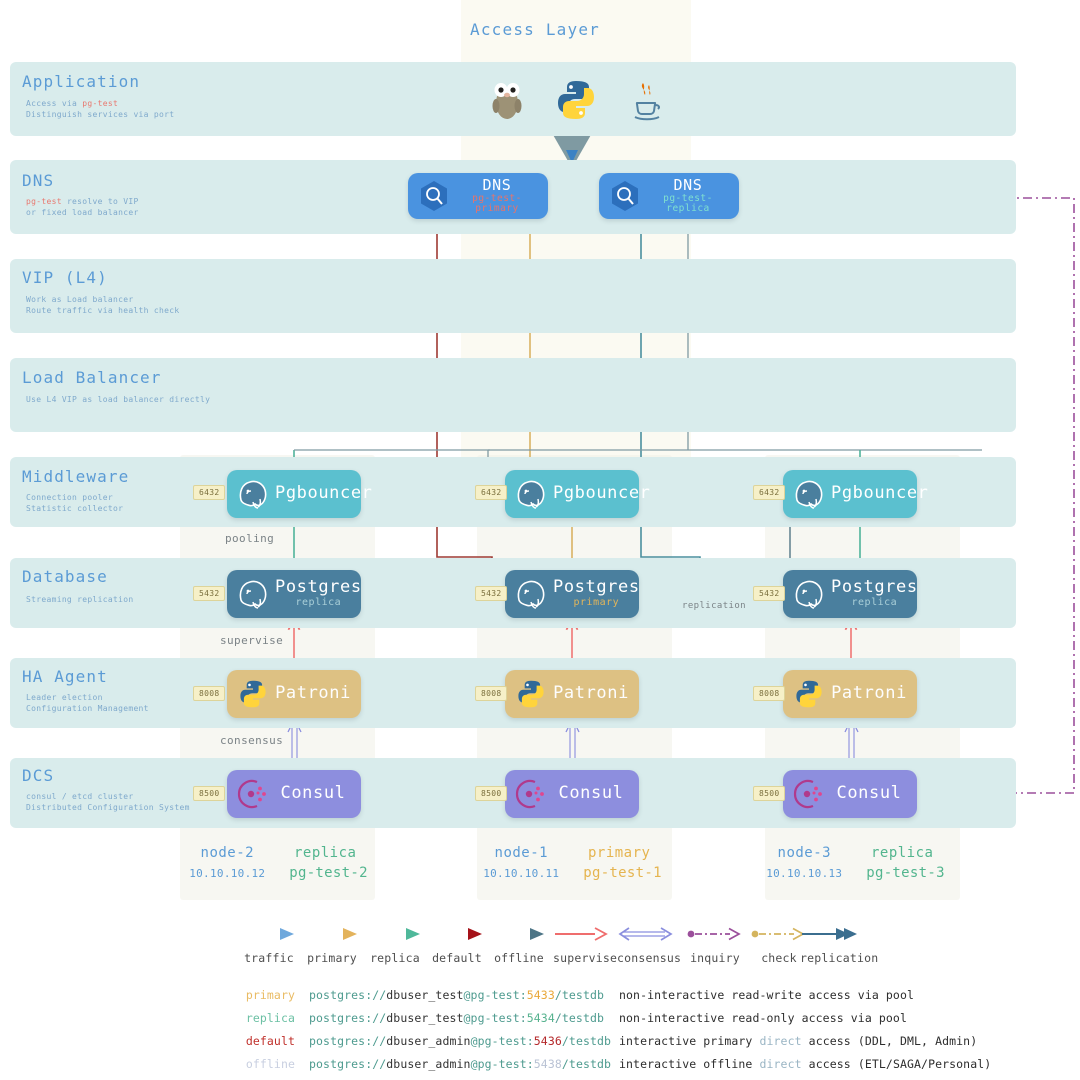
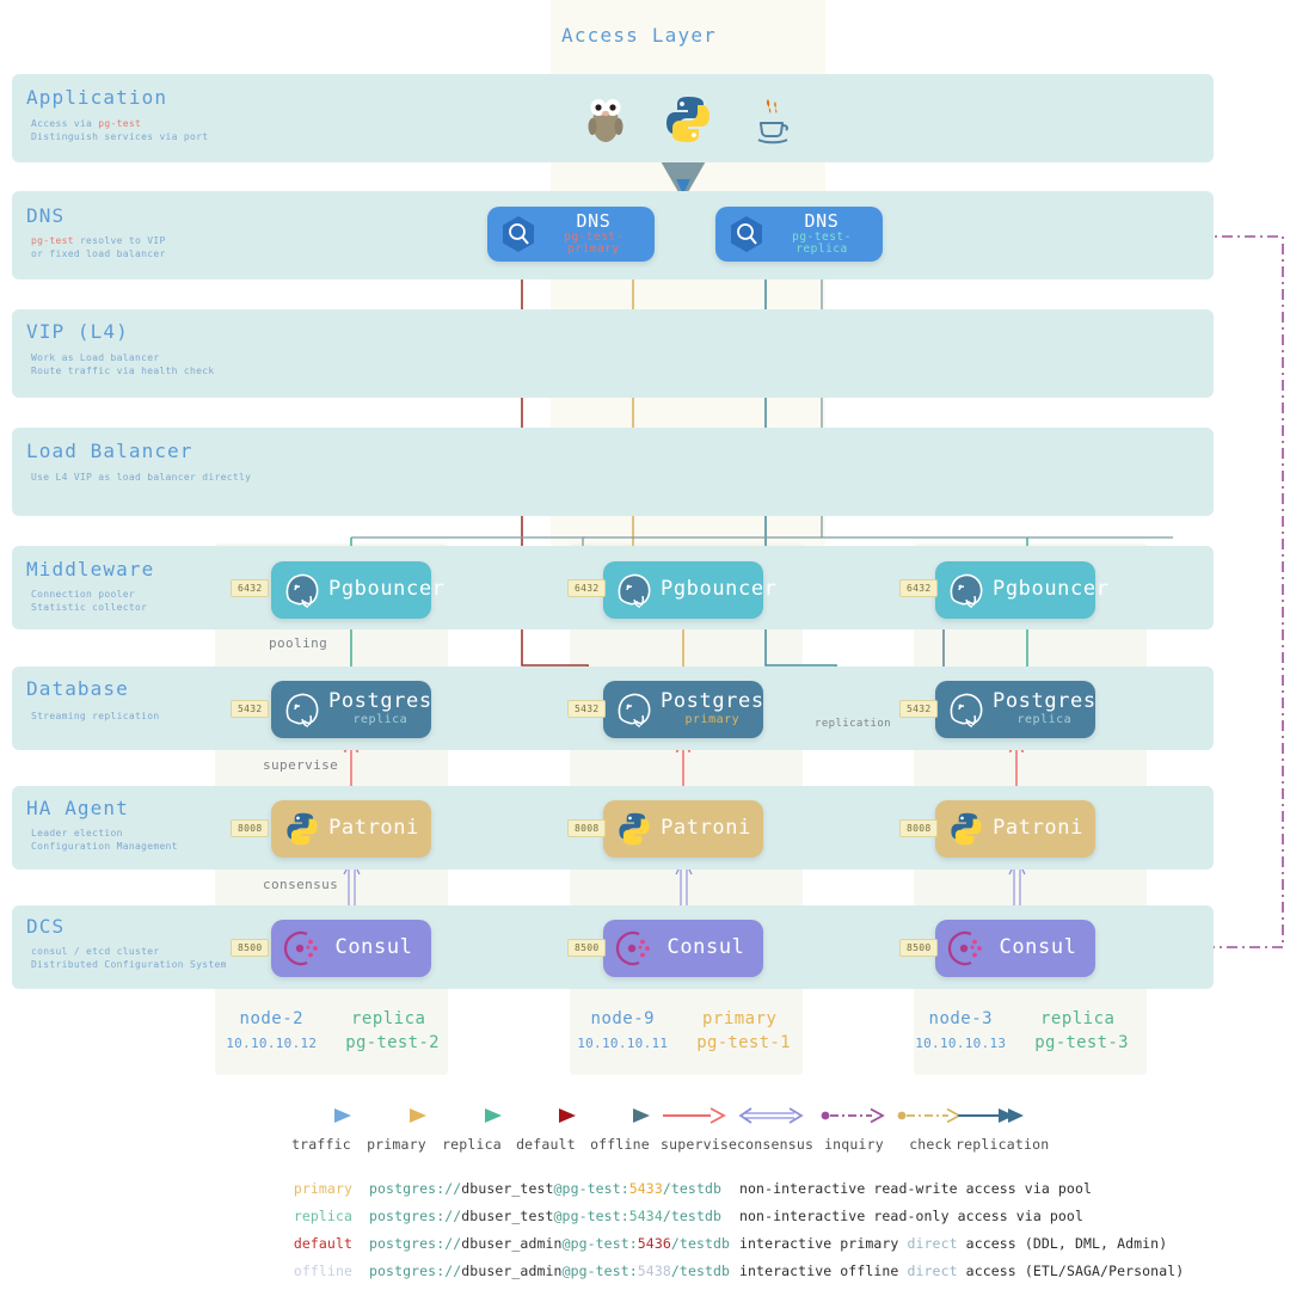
  Access Layer
  Application
  Access via pg-test
  Distinguish services via port
  DNS
  pg-test resolve to VIP
  or fixed load balancer
  VIP (L4)
  Work as Load balancer
  Route traffic via health check
  Load Balancer
  Use L4 VIP as load balancer directly
  Middleware
  Connection pooler
  Statistic collector
  Database
  Streaming replication
  HA Agent
  Leader election
  Configuration Management
  DCS
  consul / etcd cluster
  Distributed Configuration System
  DNS
  pg-test-primary
  DNS
  pg-test-replica
  6432
  Pgbouncer
  6432
  Pgbouncer
  6432
  Pgbouncer
  5432
  Postgres
  replica
  5432
  Postgres
  primary
  5432
  Postgres
  replica
  8008
  Patroni
  8008
  Patroni
  8008
  Patroni
  8500
  Consul
  8500
  Consul
  8500
  Consul
  pooling
  supervise
  consensus
  replication
  node-2 replica
  10.10.10.12 pg-test-2
- node-1 primary
+ node-9 primary
  10.10.10.11 pg-test-1
  node-3 replica
  10.10.10.13 pg-test-3
  traffic
  primary
  replica
  default
  offline
  supervise
  consensus
  inquiry
  check
  replication
  primary
  postgres://dbuser_test@pg-test:5433/testdb
  non-interactive read-write access via pool
  replica
  postgres://dbuser_test@pg-test:5434/testdb
  non-interactive read-only access via pool
  default
  postgres://dbuser_admin@pg-test:5436/testdb
  interactive primary direct access (DDL, DML, Admin)
  offline
  postgres://dbuser_admin@pg-test:5438/testdb
  interactive offline direct access (ETL/SAGA/Personal)
